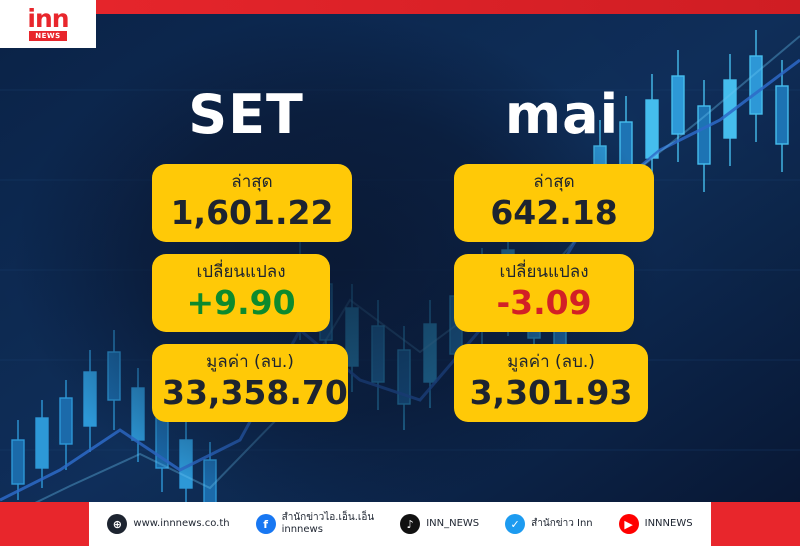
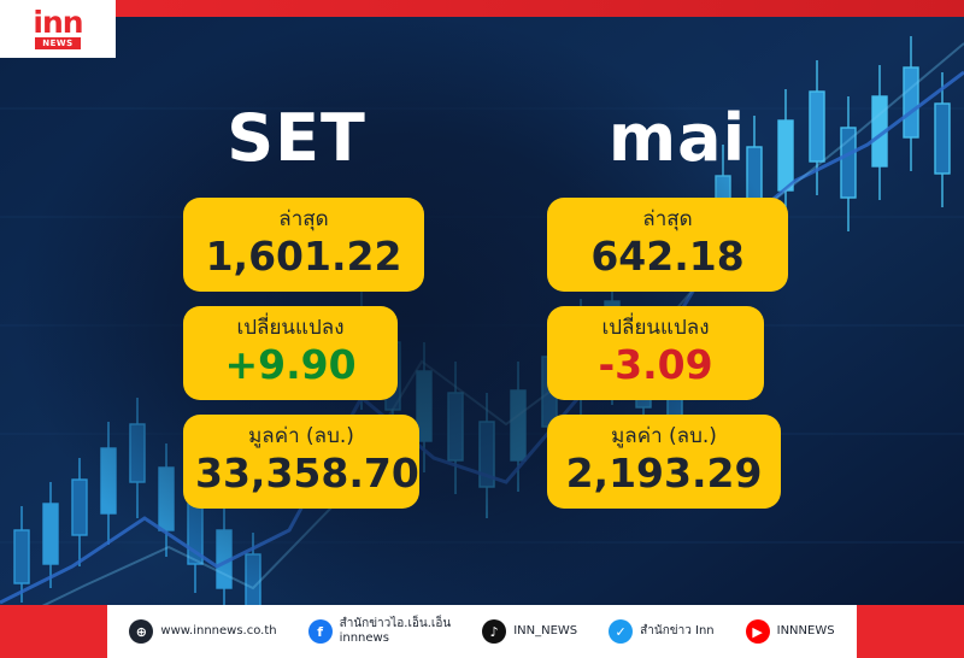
  inn
  NEWS
  SET
  ล่าสุด
  1,601.22
  เปลี่ยนแปลง
  +9.90
  มูลค่า (ลบ.)
  33,358.70
  mai
  ล่าสุด
  642.18
  เปลี่ยนแปลง
  -3.09
  มูลค่า (ลบ.)
- 3,301.93
+ 2,193.29
  ⊕
  www.innnews.co.th
  f
  สำนักข่าวไอ.เอ็น.เอ็น
  innnews
  ♪
  INN_NEWS
  ✓
  สำนักข่าว Inn
  ▶
  INNNEWS
